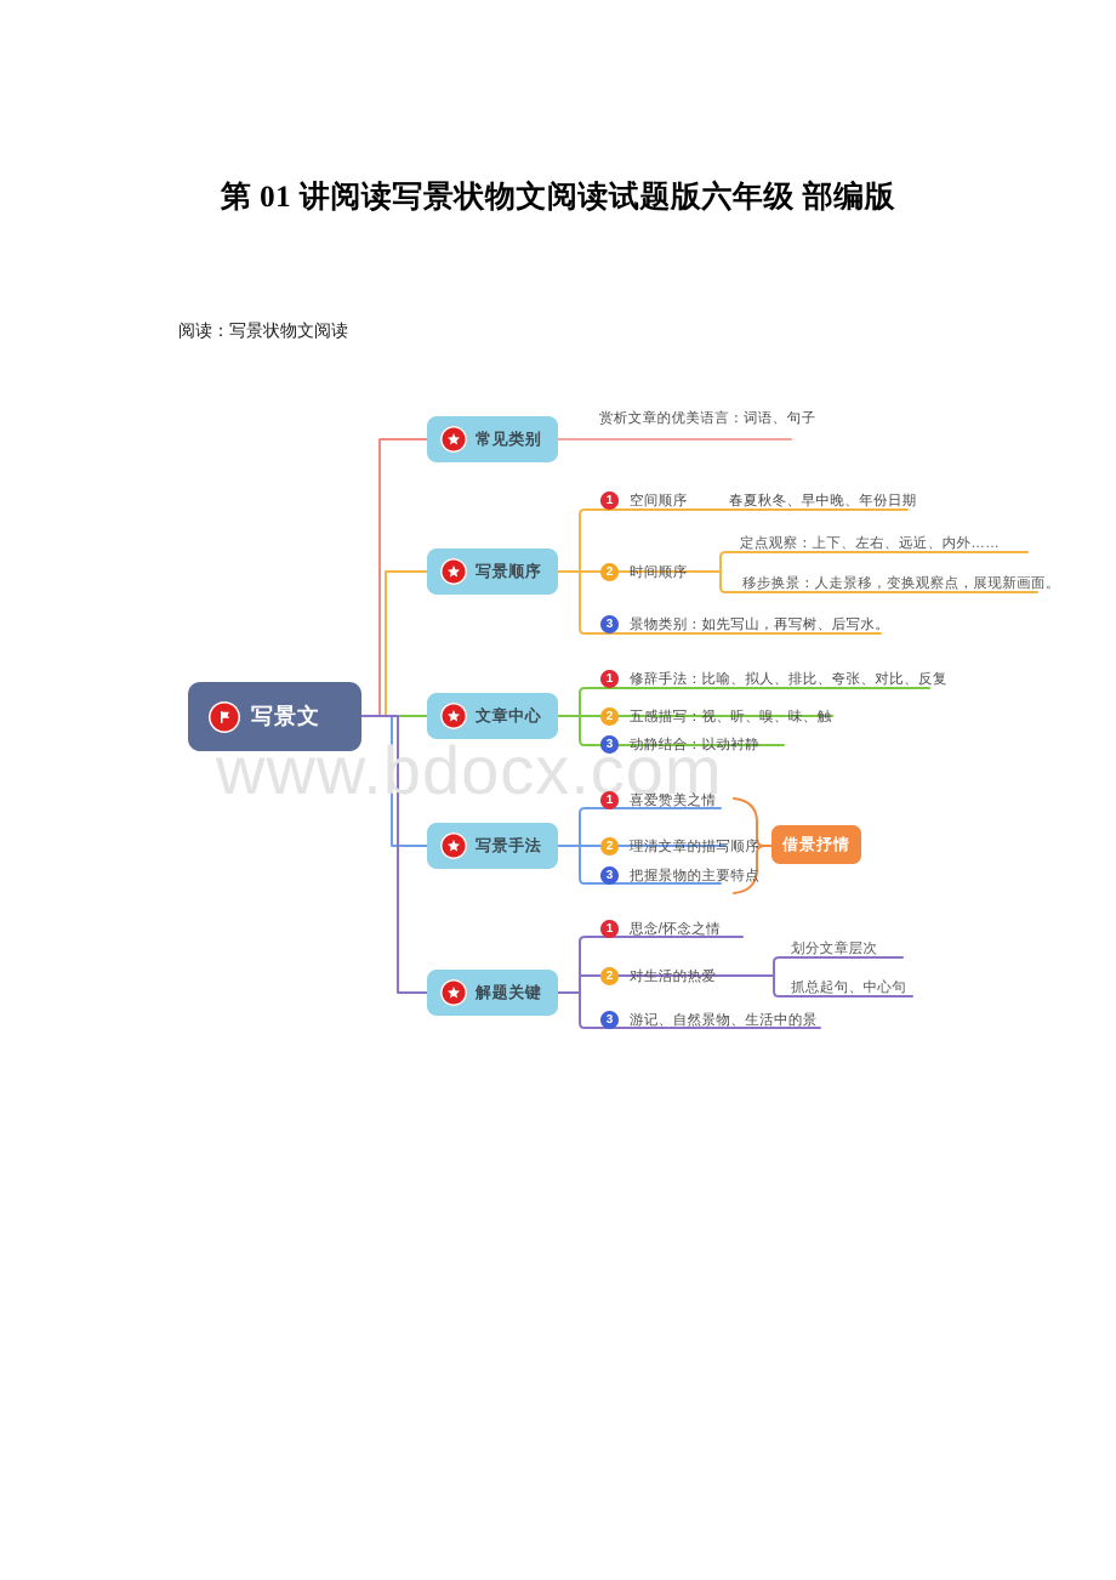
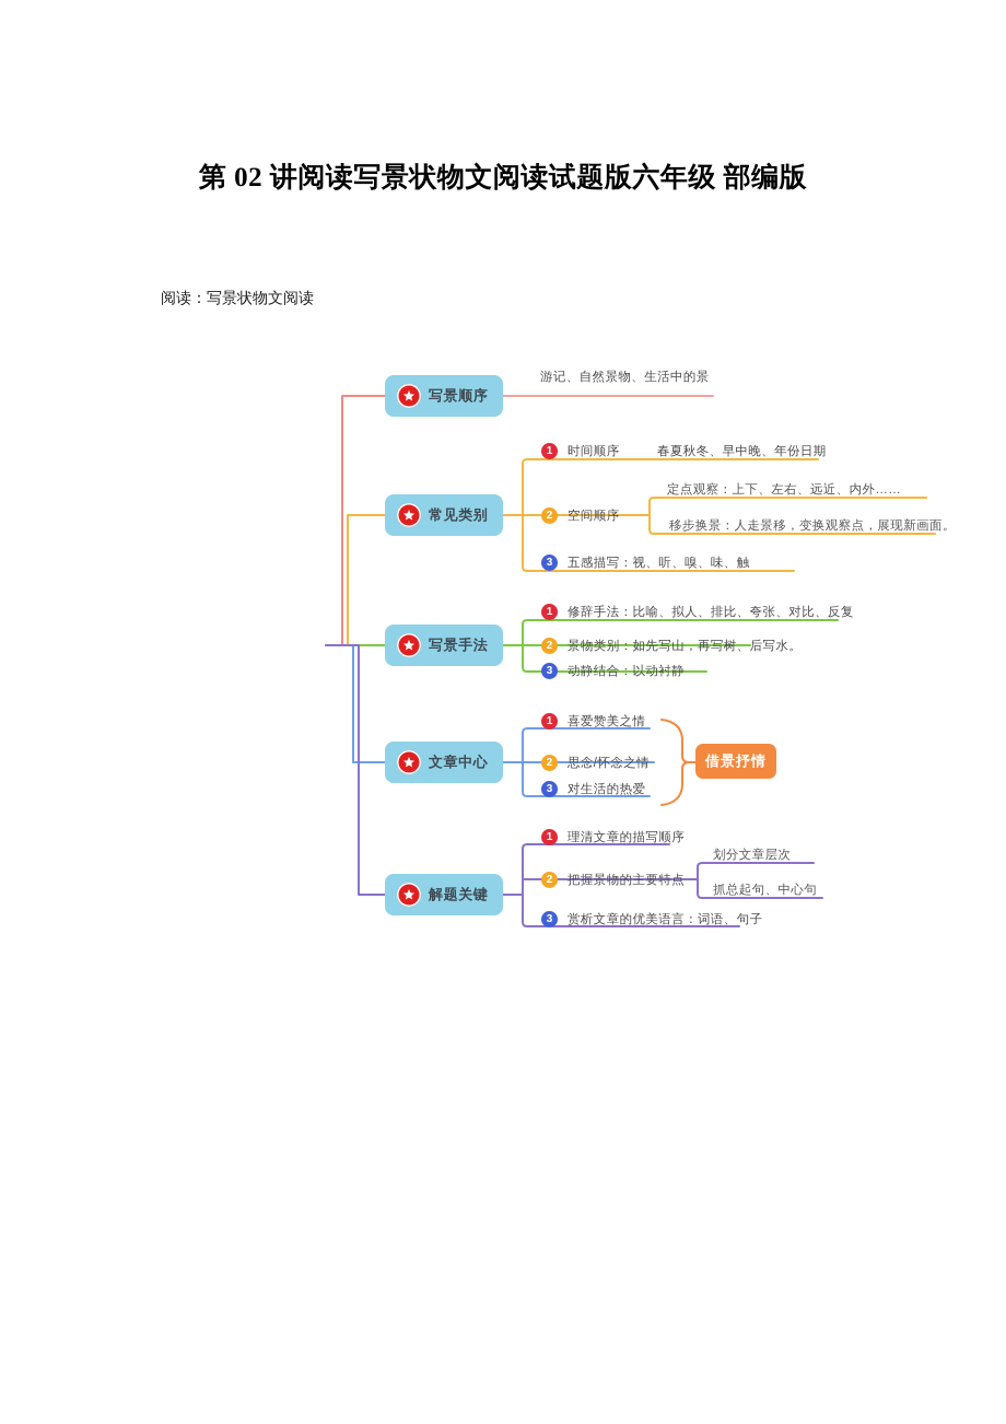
- 第 01 讲阅读写景状物文阅读试题版六年级 部编版
+ 第 02 讲阅读写景状物文阅读试题版六年级 部编版
  阅读：写景状物文阅读
- www.bdocx.com
- 写景文
- 常见类别
+ 写景顺序
- 赏析文章的优美语言：词语、句子
+ 游记、自然景物、生活中的景
- 写景顺序
+ 常见类别
  1
- 空间顺序
+ 时间顺序
  春夏秋冬、早中晚、年份日期
  2
- 时间顺序
+ 空间顺序
  定点观察：上下、左右、远近、内外……
  移步换景：人走景移，变换观察点，展现新画面。
  3
- 景物类别：如先写山，再写树、后写水。
+ 五感描写：视、听、嗅、味、触
- 文章中心
+ 写景手法
  1
  修辞手法：比喻、拟人、排比、夸张、对比、反复
  2
- 五感描写：视、听、嗅、味、触
+ 景物类别：如先写山，再写树、后写水。
  3
  动静结合：以动衬静
- 写景手法
+ 文章中心
  1
  喜爱赞美之情
  2
- 理清文章的描写顺序
+ 思念/怀念之情
  3
- 把握景物的主要特点
+ 对生活的热爱
  借景抒情
  解题关键
  1
- 思念/怀念之情
+ 理清文章的描写顺序
  2
- 对生活的热爱
+ 把握景物的主要特点
  划分文章层次
  抓总起句、中心句
  3
- 游记、自然景物、生活中的景
+ 赏析文章的优美语言：词语、句子
